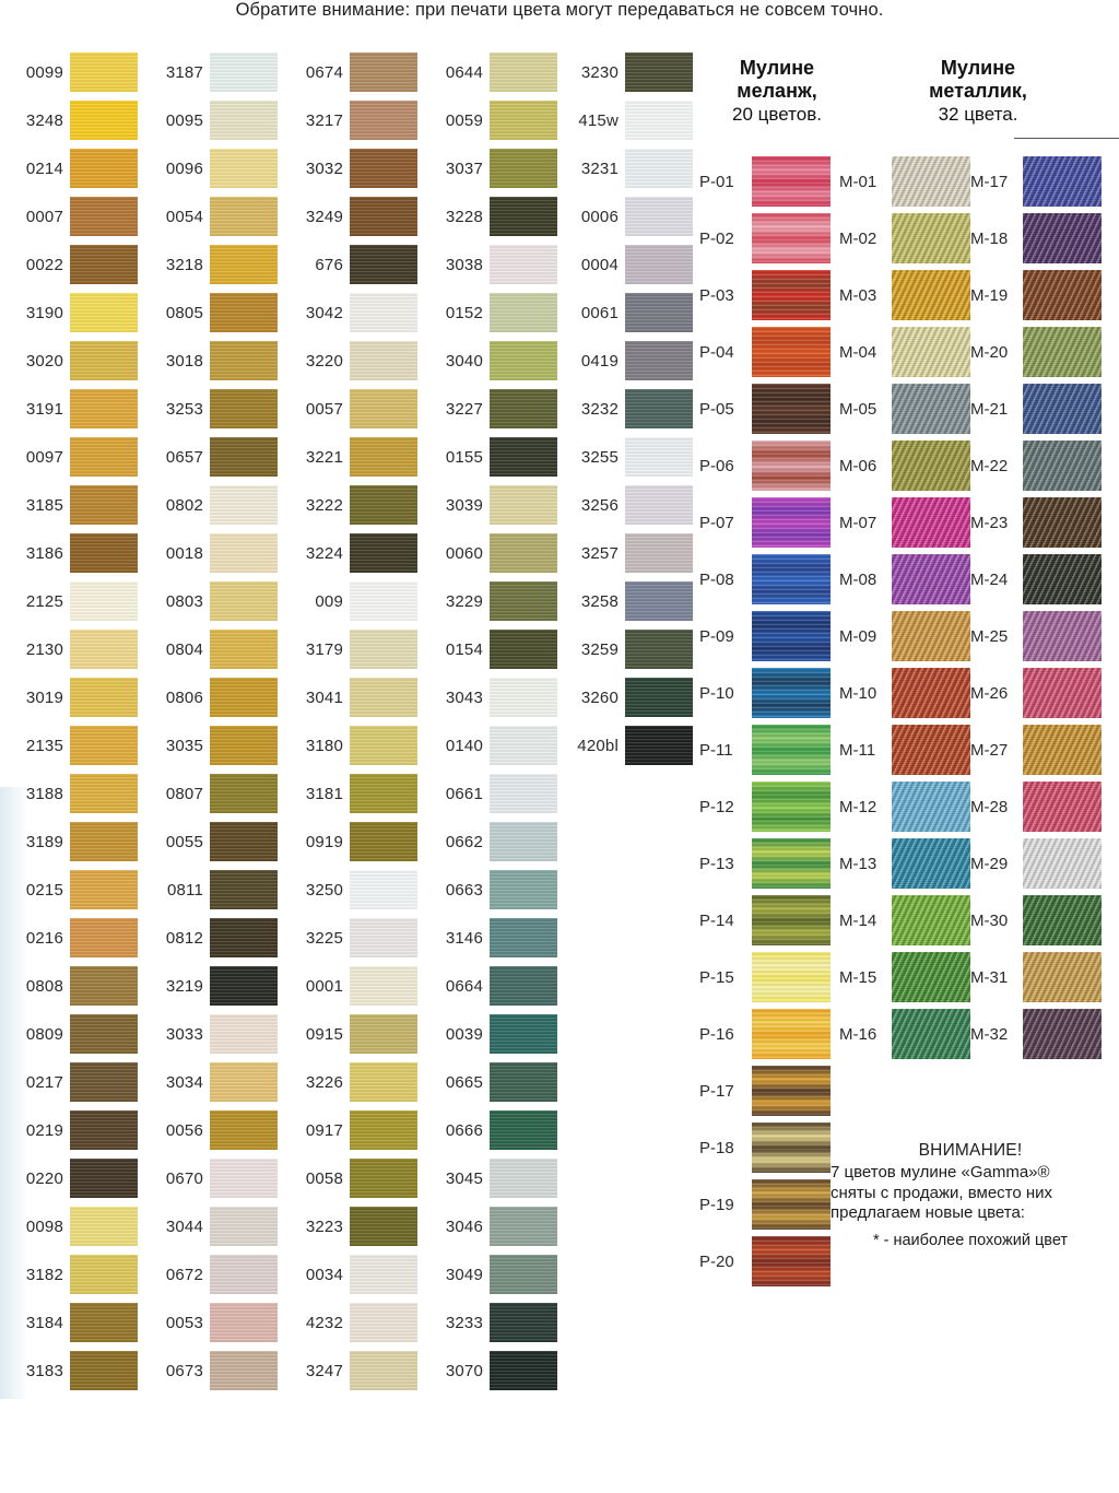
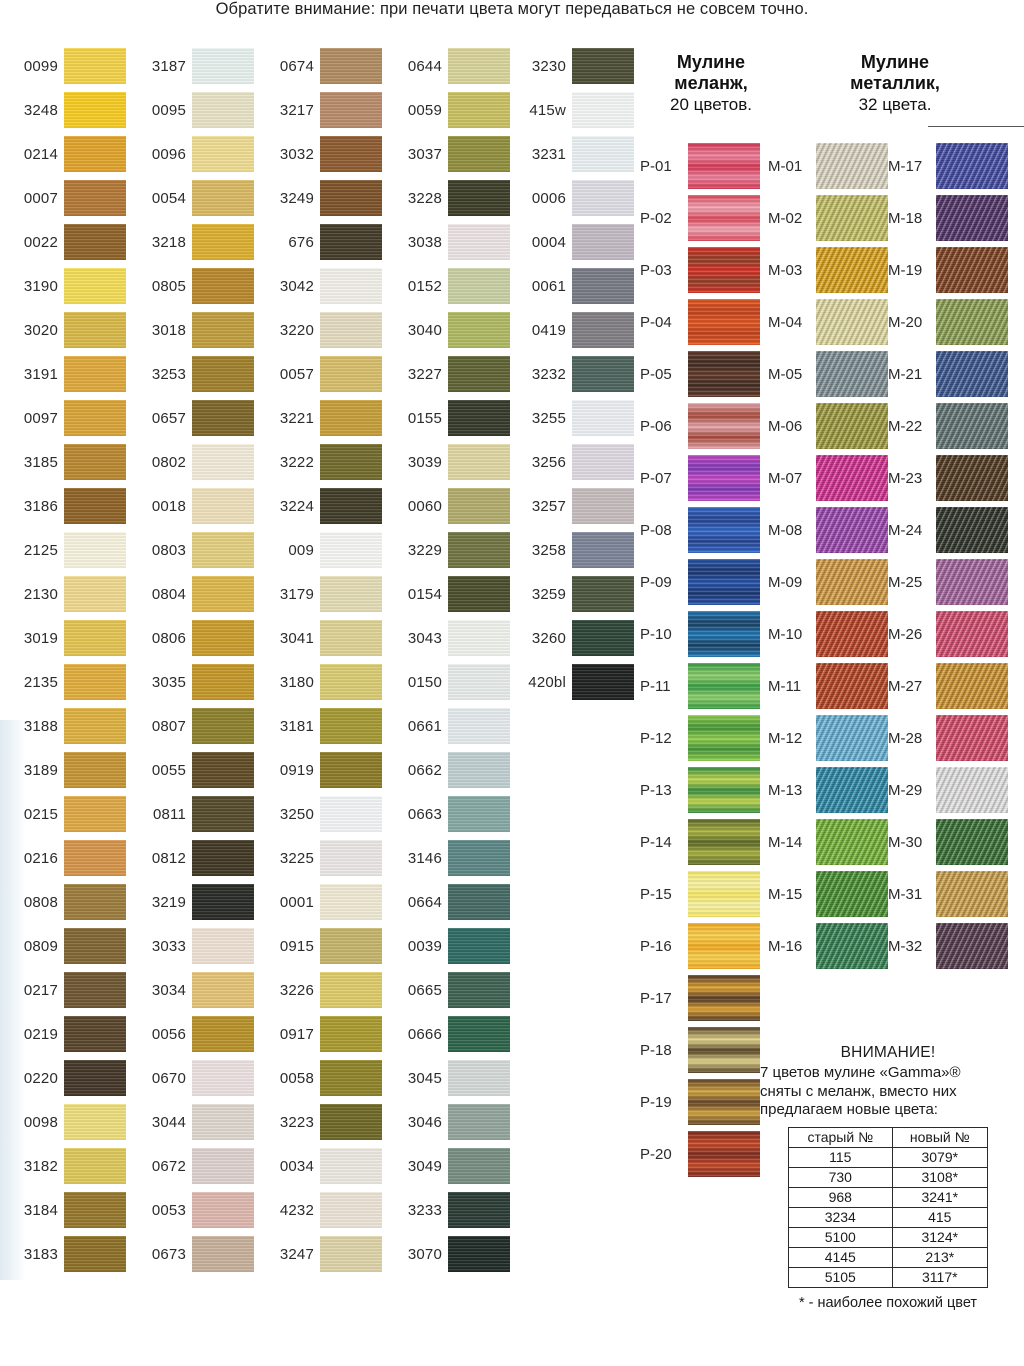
  Обратите внимание: при печати цвета могут передаваться не совсем точно.
  0099
  3248
  0214
  0007
  0022
  3190
  3020
  3191
  0097
  3185
  3186
  2125
  2130
  3019
  2135
  3188
  3189
  0215
  0216
  0808
  0809
  0217
  0219
  0220
  0098
  3182
  3184
  3183
  3187
  0095
  0096
  0054
  3218
  0805
  3018
  3253
  0657
  0802
  0018
  0803
  0804
  0806
  3035
  0807
  0055
  0811
  0812
  3219
  3033
  3034
  0056
  0670
  3044
  0672
  0053
  0673
  0674
  3217
  3032
  3249
  676
  3042
  3220
  0057
  3221
  3222
  3224
  009
  3179
  3041
  3180
  3181
  0919
  3250
  3225
  0001
  0915
  3226
  0917
  0058
  3223
  0034
  4232
  3247
  0644
  0059
  3037
  3228
  3038
  0152
  3040
  3227
  0155
  3039
  0060
  3229
  0154
  3043
- 0140
+ 0150
  0661
  0662
  0663
  3146
  0664
  0039
  0665
  0666
  3045
  3046
  3049
  3233
  3070
  3230
  415w
  3231
  0006
  0004
  0061
  0419
  3232
  3255
  3256
  3257
  3258
  3259
  3260
  420bl
  Мулине
  меланж,
  20 цветов.
  Мулине
  металлик,
  32 цвета.
  P-01
  P-02
  P-03
  P-04
  P-05
  P-06
  P-07
  P-08
  P-09
  P-10
  P-11
  P-12
  P-13
  P-14
  P-15
  P-16
  P-17
  P-18
  P-19
  P-20
  M-01
  M-02
  M-03
  M-04
  M-05
  M-06
  M-07
  M-08
  M-09
  M-10
  M-11
  M-12
  M-13
  M-14
  M-15
  M-16
  M-17
  M-18
  M-19
  M-20
  M-21
  M-22
  M-23
  M-24
  M-25
  M-26
  M-27
  M-28
  M-29
  M-30
  M-31
  M-32
  ВНИМАНИЕ!
  7 цветов мулине «Gamma»®
- сняты с продажи, вместо них
+ сняты с меланж, вместо них
  предлагаем новые цвета:
+ старый №	новый №
+ 115	3079*
+ 730	3108*
+ 968	3241*
+ 3234	415
+ 5100	3124*
+ 4145	213*
+ 5105	3117*
  * - наиболее похожий цвет
